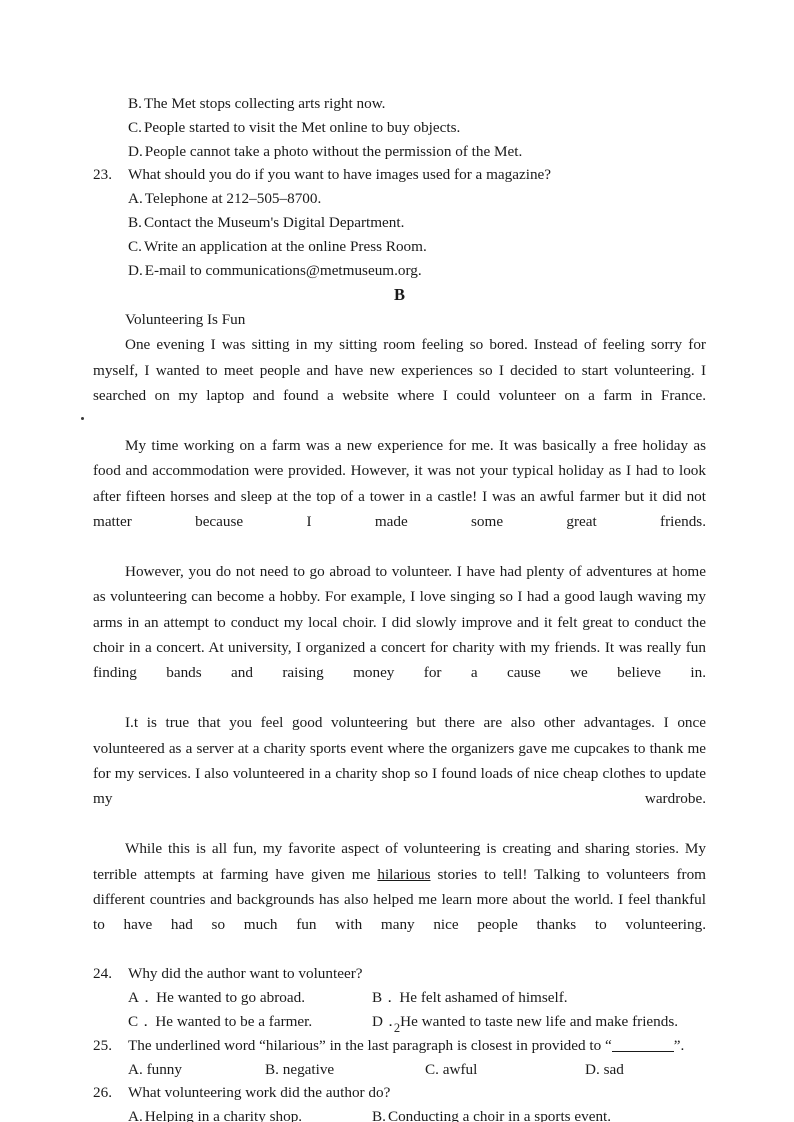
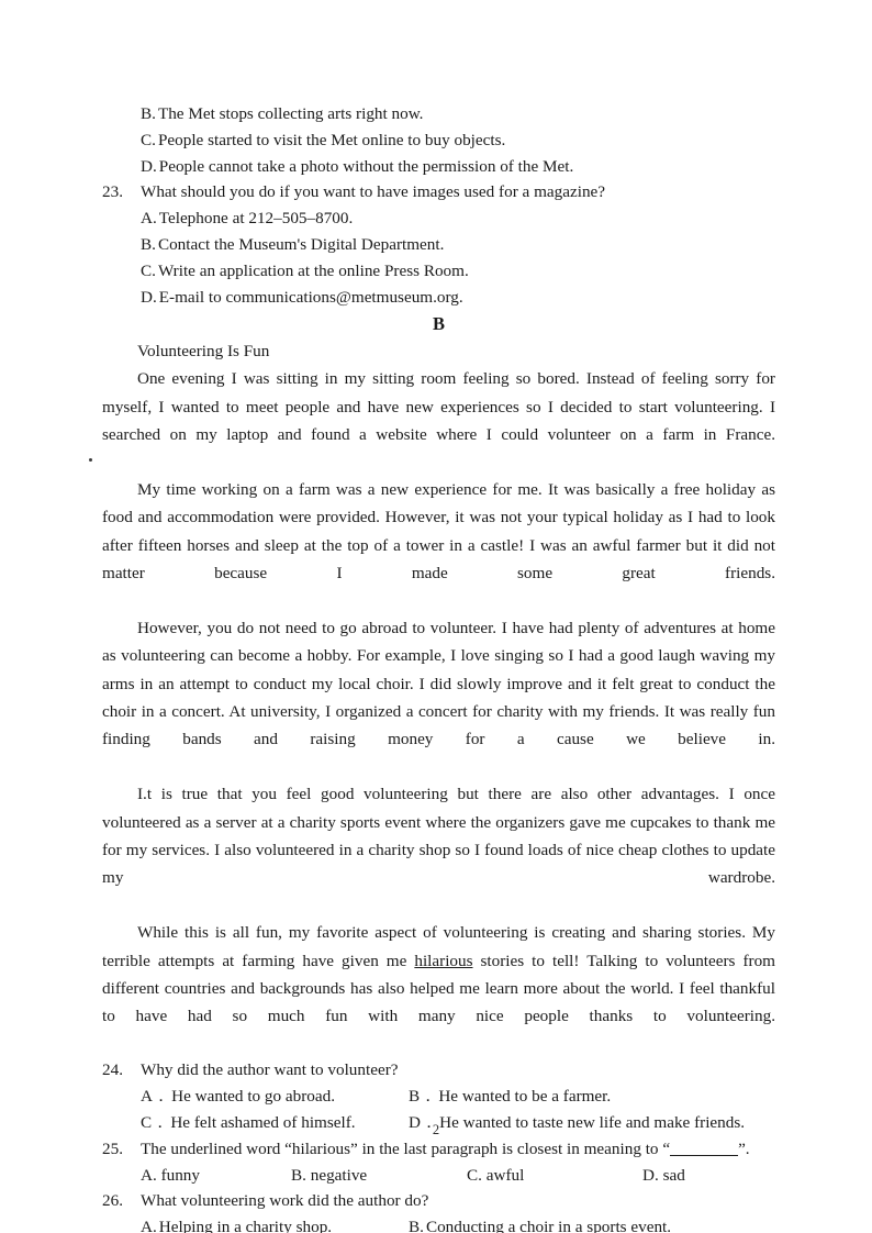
  B.
  The Met stops collecting arts right now.
  C.
  People started to visit the Met online to buy objects.
  D.
  People cannot take a photo without the permission of the Met.
  23.
  What should you do if you want to have images used for a magazine?
  A.
  Telephone at 212–505–8700.
  B.
  Contact the Museum's Digital Department.
  C.
  Write an application at the online Press Room.
  D.
  E-mail to communications@metmuseum.org.
  B
  Volunteering Is Fun
  One evening I was sitting in my sitting room feeling so bored. Instead of feeling sorry for myself, I wanted to meet people and have new experiences so I decided to start volunteering. I searched on my laptop and found a website where I could volunteer on a farm in France.
  My time working on a farm was a new experience for me. It was basically a free holiday as food and accommodation were provided. However, it was not your typical holiday as I had to look after fifteen horses and sleep at the top of a tower in a castle! I was an awful farmer but it did not matter because I made some great friends.
  However, you do not need to go abroad to volunteer. I have had plenty of adventures at home as volunteering can become a hobby. For example, I love singing so I had a good laugh waving my arms in an attempt to conduct my local choir. I did slowly improve and it felt great to conduct the choir in a concert. At university, I organized a concert for charity with my friends. It was really fun finding bands and raising money for a cause we believe in.
  I.t is true that you feel good volunteering but there are also other advantages. I once volunteered as a server at a charity sports event where the organizers gave me cupcakes to thank me for my services. I also volunteered in a charity shop so I found loads of nice cheap clothes to update my wardrobe.
  While this is all fun, my favorite aspect of volunteering is creating and sharing stories. My terrible attempts at farming have given me hilarious stories to tell! Talking to volunteers from different countries and backgrounds has also helped me learn more about the world. I feel thankful to have had so much fun with many nice people thanks to volunteering.
  24.
  Why did the author want to volunteer?
  A．
  He wanted to go abroad.
  B．
- He felt ashamed of himself.
+ He wanted to be a farmer.
  C．
- He wanted to be a farmer.
+ He felt ashamed of himself.
  D．
  He wanted to taste new life and make friends.
  25.
- The underlined word “hilarious” in the last paragraph is closest in provided to “ ”.
+ The underlined word “hilarious” in the last paragraph is closest in meaning to “ ”.
  A. funny
  B. negative
  C. awful
  D. sad
  26.
  What volunteering work did the author do?
  A.
  Helping in a charity shop.
  B.
  Conducting a choir in a sports event.
  2
